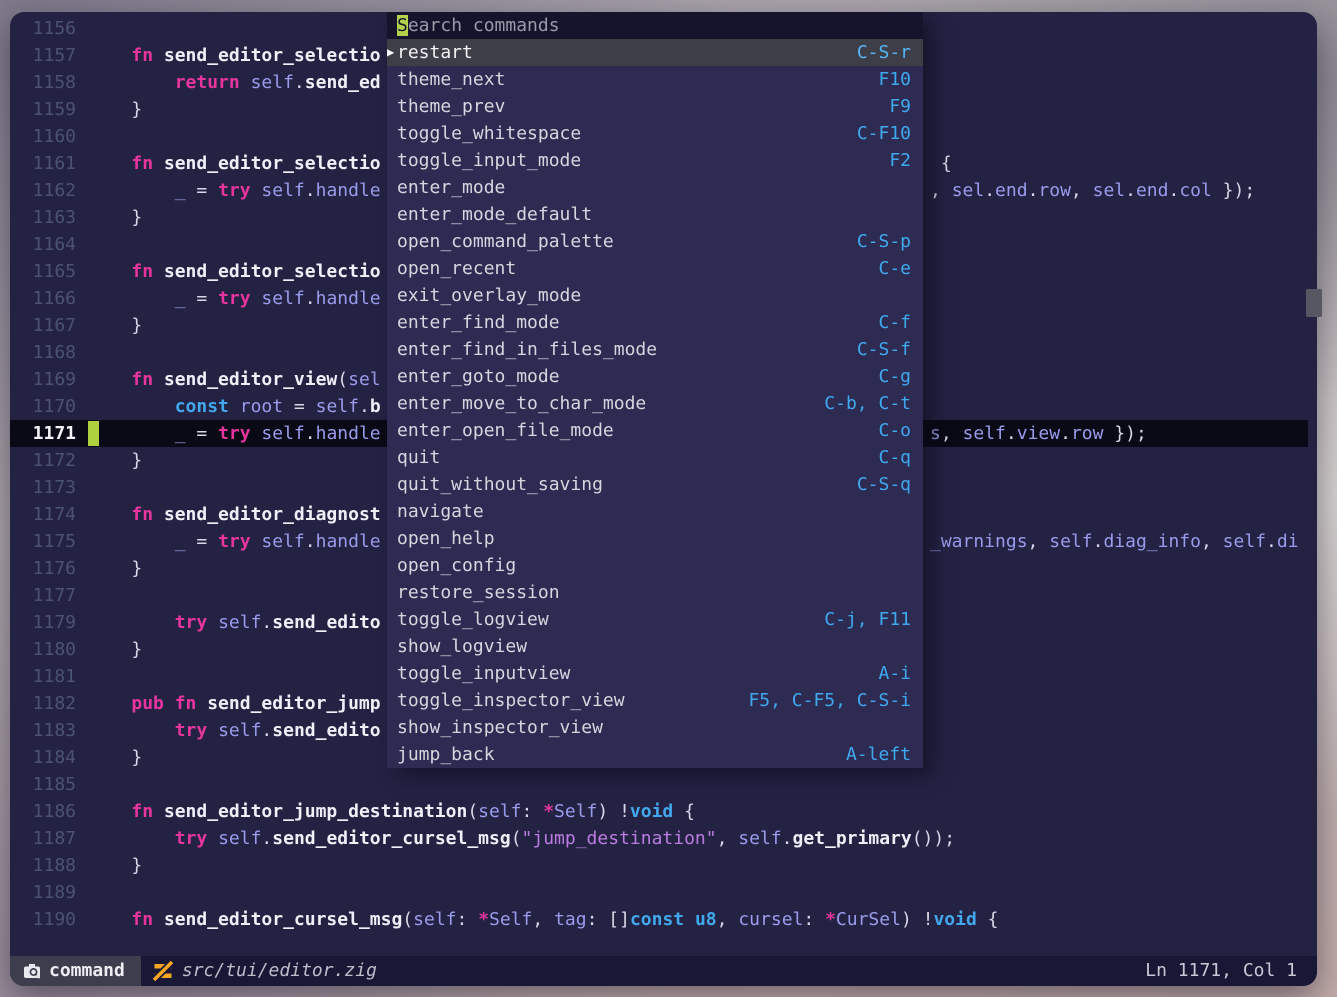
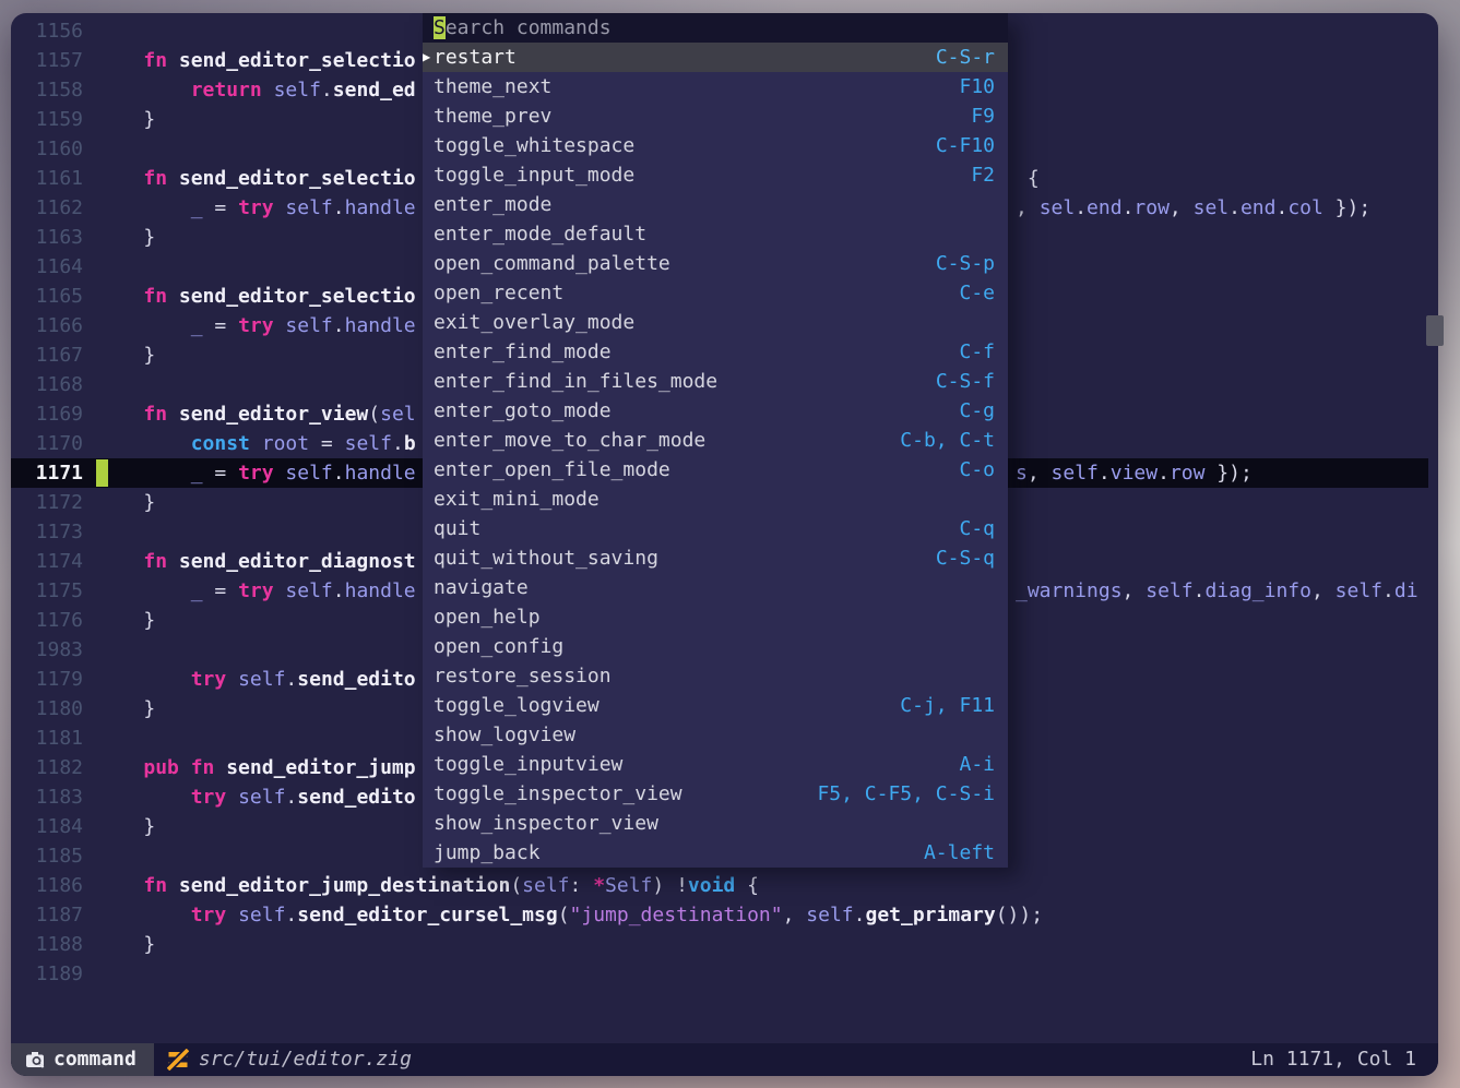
  1156
  1157 fn send_editor_selectio
  1158 return self.send_ed
  1159 }
  1160
  1161 fn send_editor_selectio
  {
  1162 _ = try self.handle
  , sel.end.row, sel.end.col });
  1163 }
  1164
  1165 fn send_editor_selectio
  1166 _ = try self.handle
  1167 }
  1168
  1169 fn send_editor_view(sel
  1170 const root = self.b
  1171 _ = try self.handle
  s, self.view.row });
  1172 }
  1173
  1174 fn send_editor_diagnost
  1175 _ = try self.handle
  _warnings, self.diag_info, self.di
  1176 }
- 1177
+ 1983
  1179 try self.send_edito
  1180 }
  1181
  1182 pub fn send_editor_jump
  1183 try self.send_edito
  1184 }
  1185
  1186 fn send_editor_jump_destination(self: *Self) !void {
  1187 try self.send_editor_cursel_msg("jump_destination", self.get_primary());
  1188 }
  1189
- 1190 fn send_editor_cursel_msg(self: *Self, tag: []const u8, cursel: *CurSel) !void {
  Search commands
  ▶
  restart
  C-S-r
  theme_next
  F10
  theme_prev
  F9
  toggle_whitespace
  C-F10
  toggle_input_mode
  F2
  enter_mode
  enter_mode_default
  open_command_palette
  C-S-p
  open_recent
  C-e
  exit_overlay_mode
  enter_find_mode
  C-f
  enter_find_in_files_mode
  C-S-f
  enter_goto_mode
  C-g
  enter_move_to_char_mode
  C-b, C-t
  enter_open_file_mode
  C-o
+ exit_mini_mode
  quit
  C-q
  quit_without_saving
  C-S-q
  navigate
  open_help
  open_config
  restore_session
  toggle_logview
  C-j, F11
  show_logview
  toggle_inputview
  A-i
  toggle_inspector_view
  F5, C-F5, C-S-i
  show_inspector_view
  jump_back
  A-left
  command
  src/tui/editor.zig
  Ln 1171, Col 1
